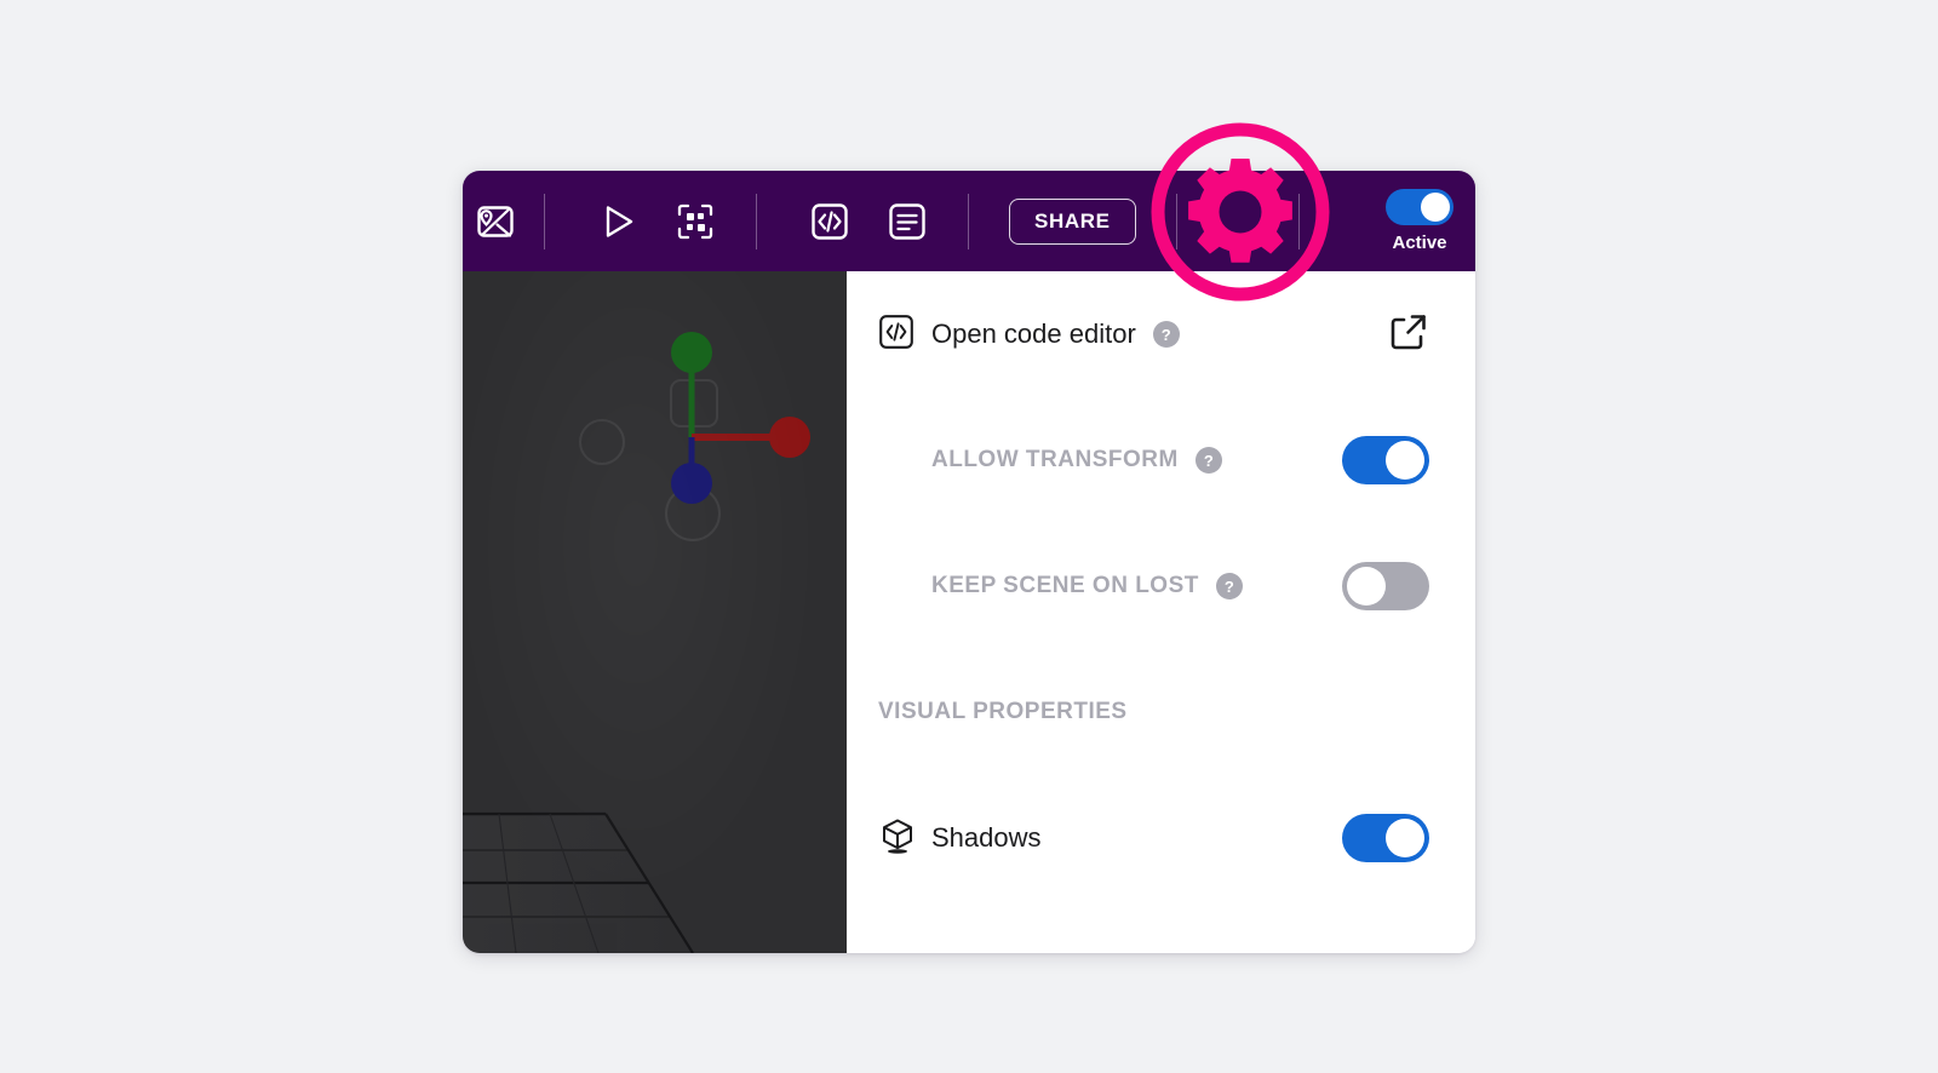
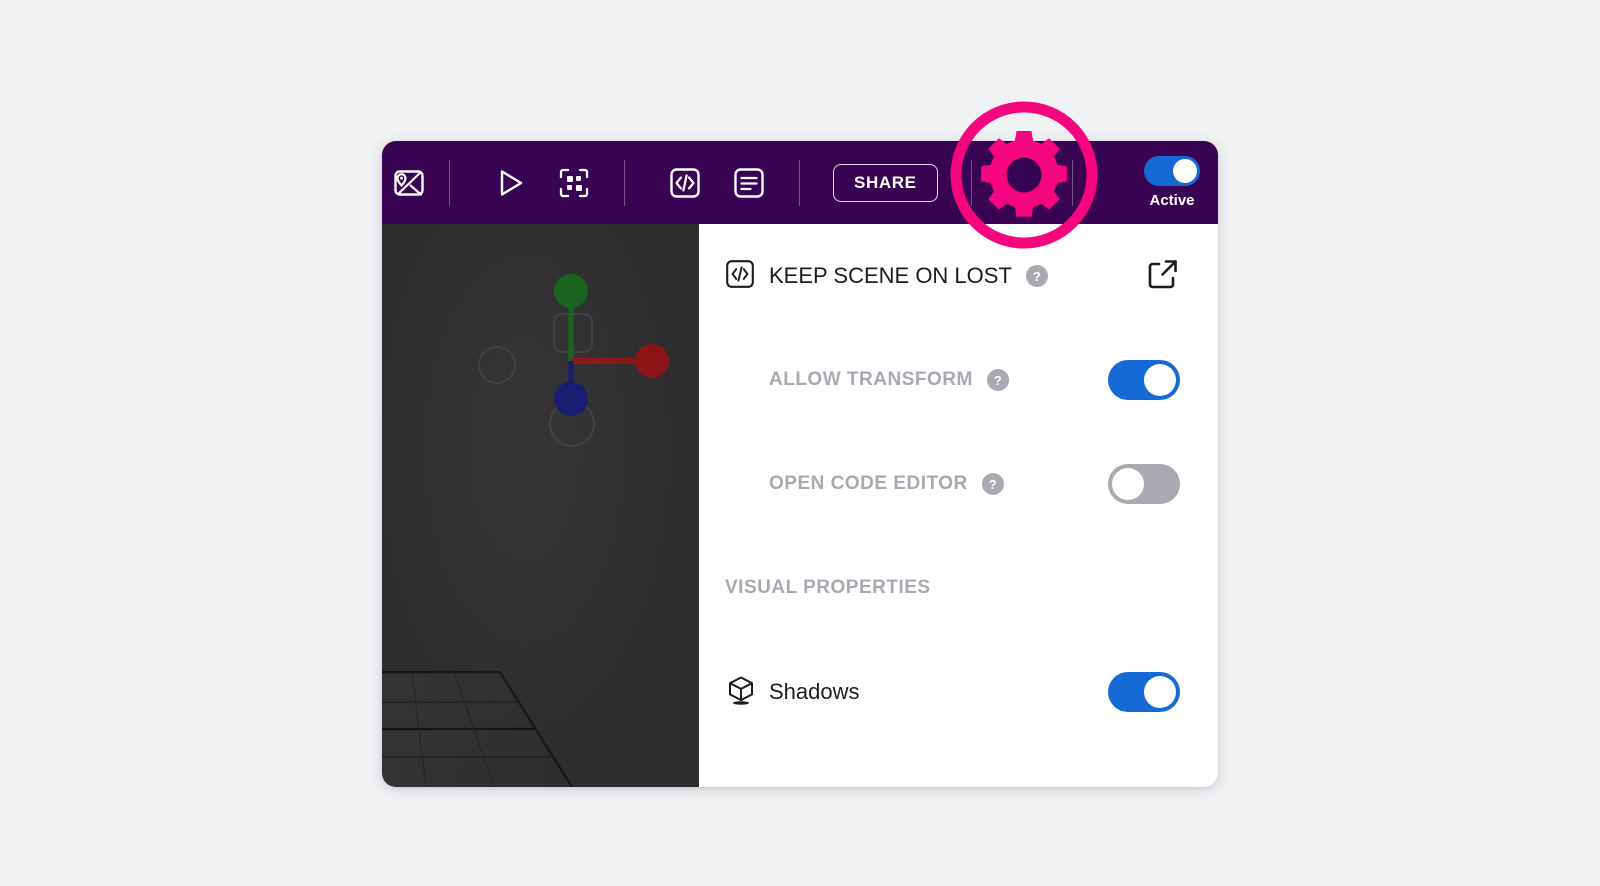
  SHARE
  Active
- Open code editor
+ KEEP SCENE ON LOST
  ?
  ALLOW TRANSFORM
  ?
- KEEP SCENE ON LOST
+ OPEN CODE EDITOR
  ?
  VISUAL PROPERTIES
  Shadows
